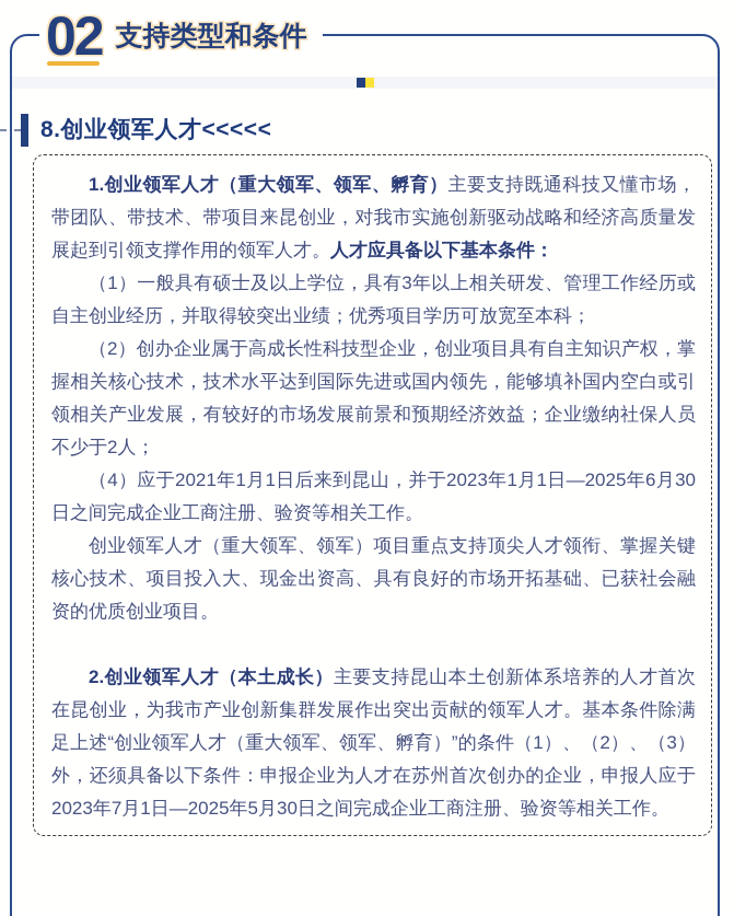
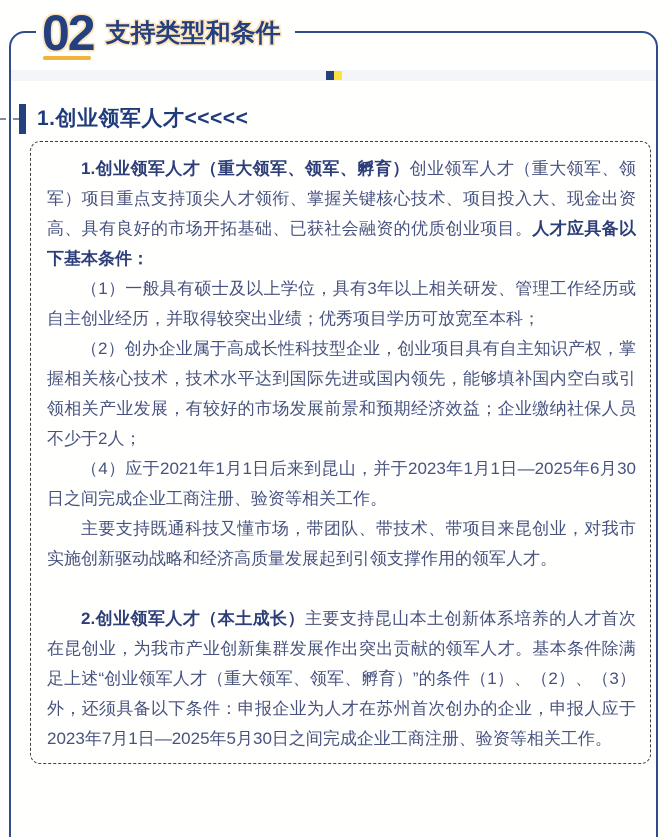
  02
  支持类型和条件
- 8.创业领军人才<<<<<
+ 1.创业领军人才<<<<<
- 1.创业领军人才（重大领军、领军、孵育）主要支持既通科技又懂市场，带团队、带技术、带项目来昆创业，对我市实施创新驱动战略和经济高质量发展起到引领支撑作用的领军人才。人才应具备以下基本条件：
+ 1.创业领军人才（重大领军、领军、孵育）创业领军人才（重大领军、领军）项目重点支持顶尖人才领衔、掌握关键核心技术、项目投入大、现金出资高、具有良好的市场开拓基础、已获社会融资的优质创业项目。人才应具备以下基本条件：
  （1）一般具有硕士及以上学位，具有3年以上相关研发、管理工作经历或自主创业经历，并取得较突出业绩；优秀项目学历可放宽至本科；
  （2）创办企业属于高成长性科技型企业，创业项目具有自主知识产权，掌握相关核心技术，技术水平达到国际先进或国内领先，能够填补国内空白或引领相关产业发展，有较好的市场发展前景和预期经济效益；企业缴纳社保人员不少于2人；
  （4）应于2021年1月1日后来到昆山，并于2023年1月1日—2025年6月30日之间完成企业工商注册、验资等相关工作。
- 创业领军人才（重大领军、领军）项目重点支持顶尖人才领衔、掌握关键核心技术、项目投入大、现金出资高、具有良好的市场开拓基础、已获社会融资的优质创业项目。
+ 主要支持既通科技又懂市场，带团队、带技术、带项目来昆创业，对我市实施创新驱动战略和经济高质量发展起到引领支撑作用的领军人才。
  2.创业领军人才（本土成长）主要支持昆山本土创新体系培养的人才首次在昆创业，为我市产业创新集群发展作出突出贡献的领军人才。基本条件除满足上述“创业领军人才（重大领军、领军、孵育）”的条件（1）、（2）、（3）外，还须具备以下条件：申报企业为人才在苏州首次创办的企业，申报人应于2023年7月1日—2025年5月30日之间完成企业工商注册、验资等相关工作。
